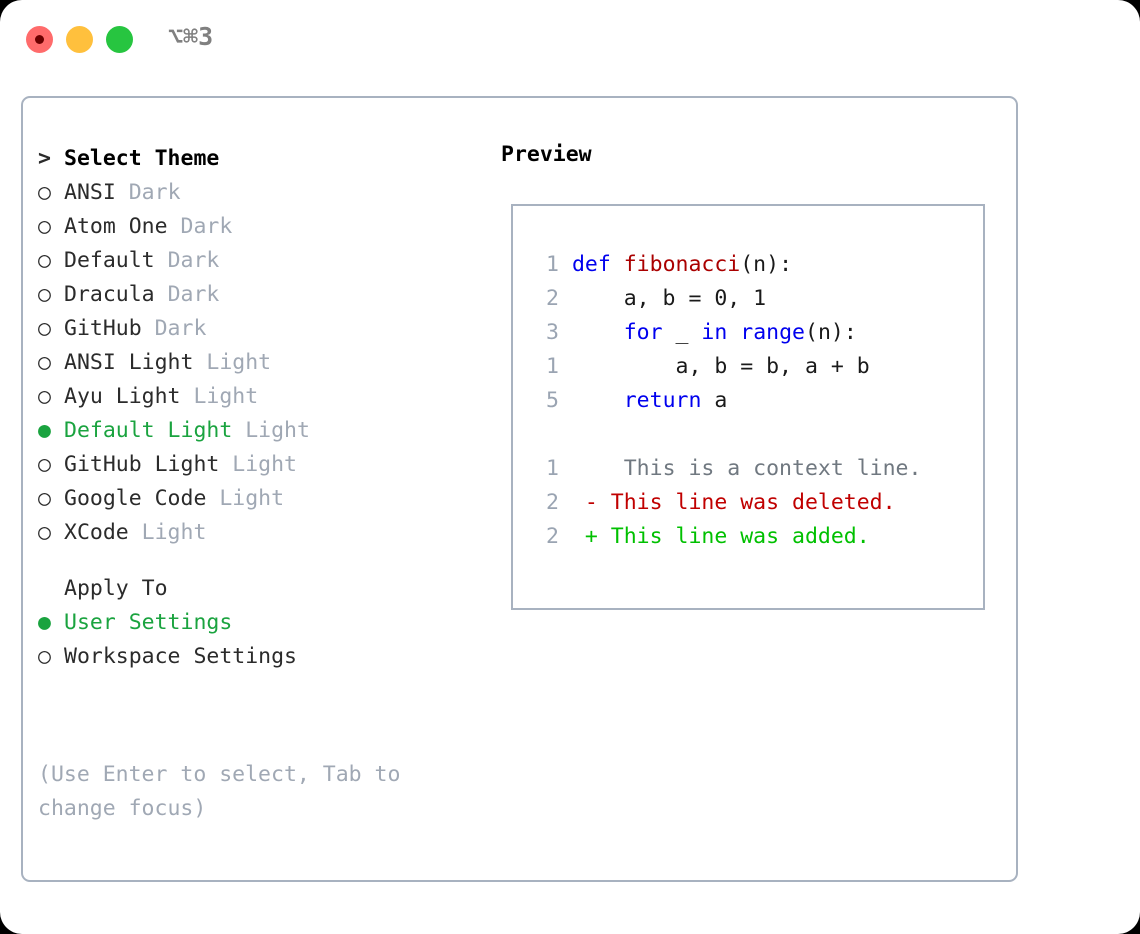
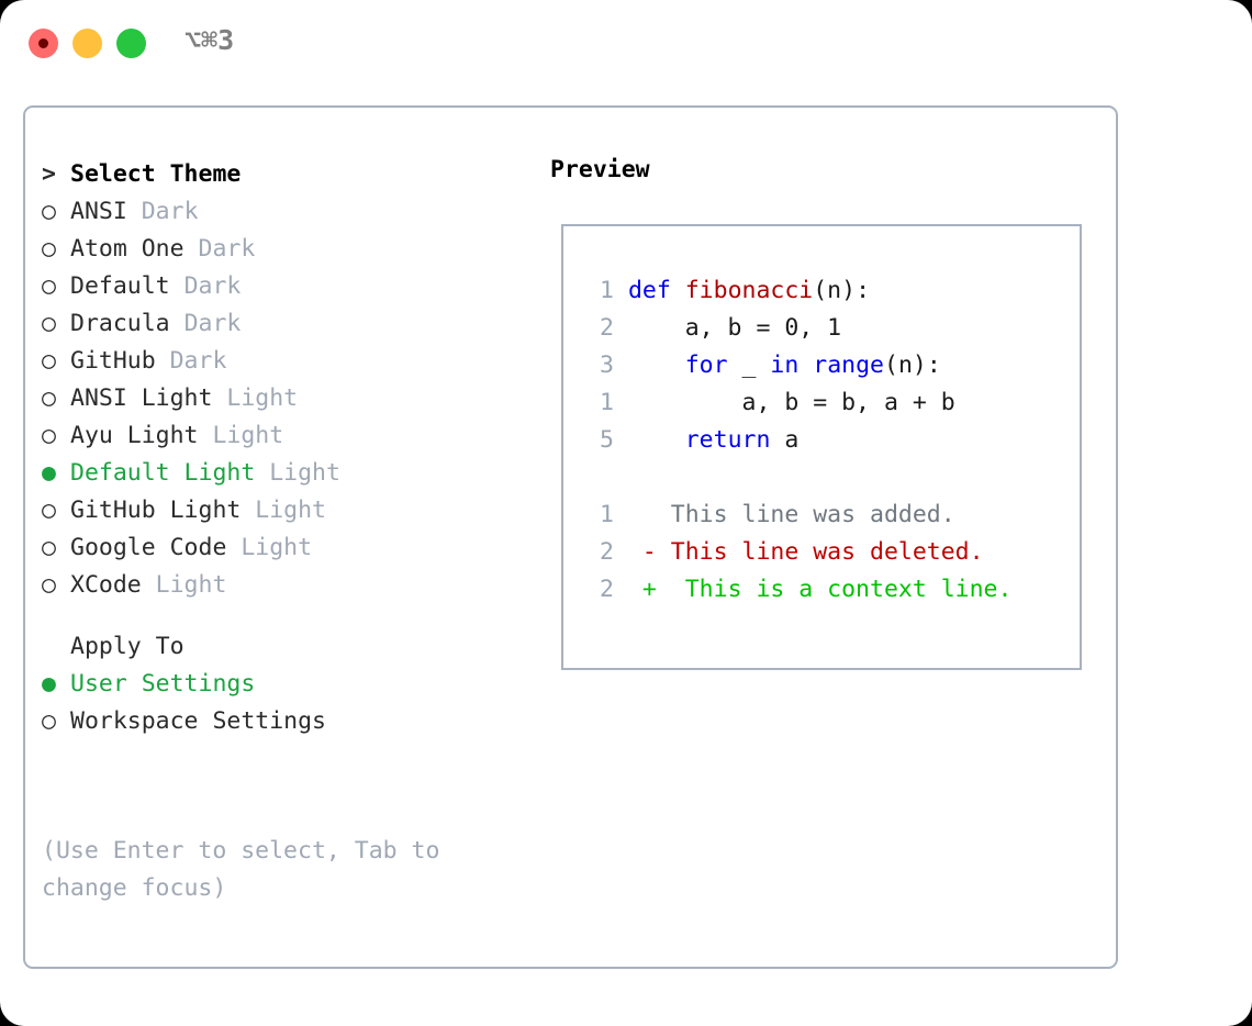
  ⌥⌘3
  > Select Theme
  ○ ANSI Dark
  ○ Atom One Dark
  ○ Default Dark
  ○ Dracula Dark
  ○ GitHub Dark
  ○ ANSI Light Light
  ○ Ayu Light Light
  ● Default Light Light
  ○ GitHub Light Light
  ○ Google Code Light
  ○ XCode Light
  Apply To
  ● User Settings
  ○ Workspace Settings
  (Use Enter to select, Tab to change focus)
  Preview
  1 def fibonacci(n):
  2 a, b = 0, 1
  3 for _ in range(n):
  1 a, b = b, a + b
  5 return a
- 1 This is a context line.
+ 1 This line was added.
  2 - This line was deleted.
- 2 + This line was added.
+ 2 + This is a context line.
